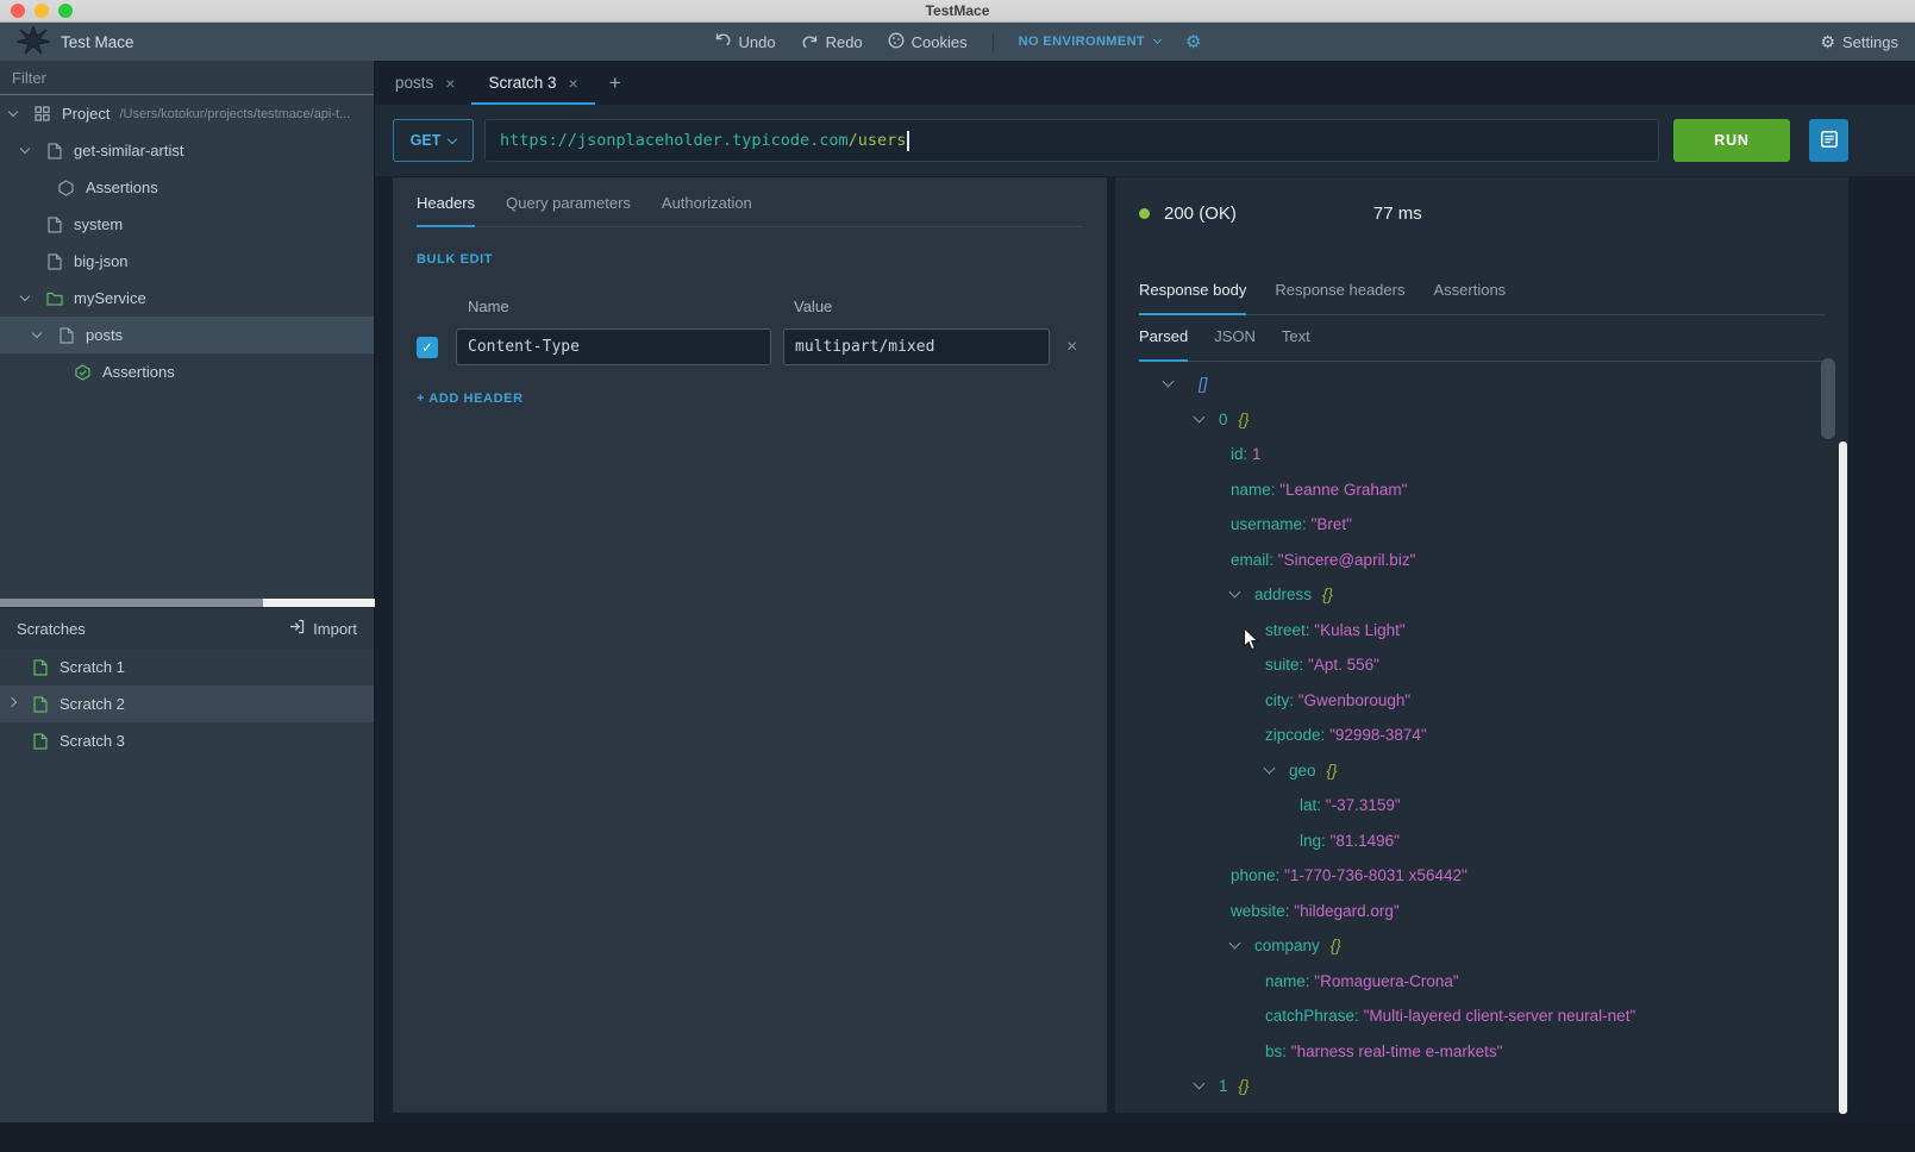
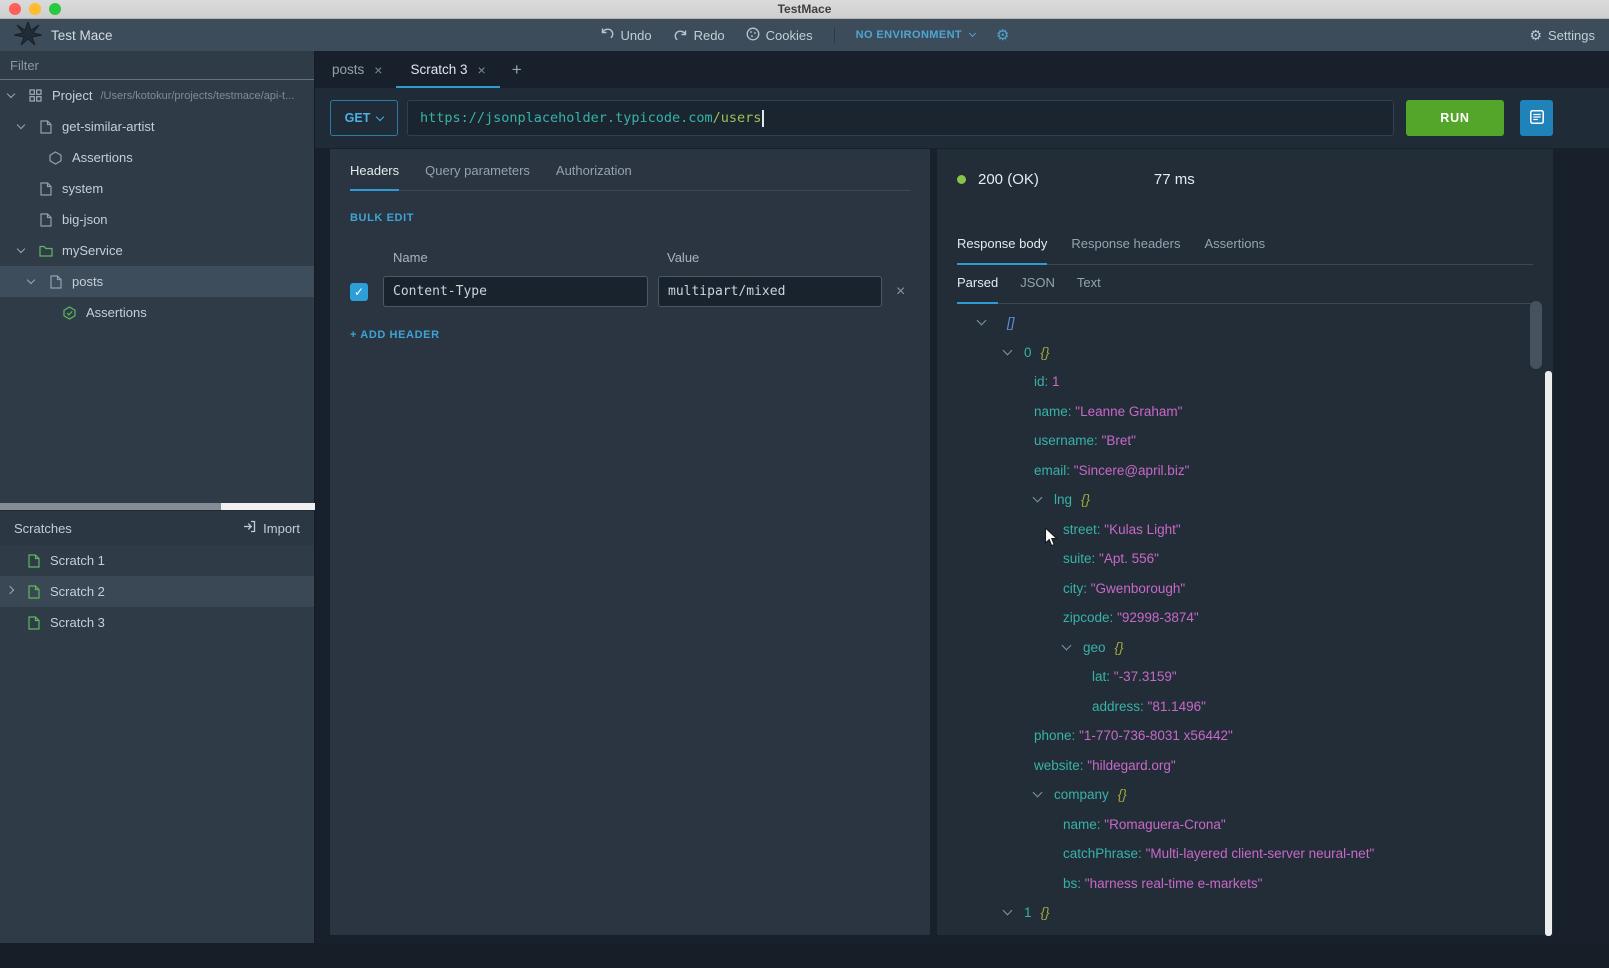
  TestMace
  Test Mace
  Undo
  Redo
  Cookies
  NO ENVIRONMENT
  ⚙
  ⚙
  Settings
  Filter
  Project
  /Users/kotokur/projects/testmace/api-t...
  get-similar-artist
  Assertions
  system
  big-json
  myService
  posts
  Assertions
  Scratches
  Import
  Scratch 1
  Scratch 2
  Scratch 3
  posts
  ×
  Scratch 3
  ×
  +
  GET
  https://jsonplaceholder.typicode.com
  /users
  RUN
  Headers
  Query parameters
  Authorization
  BULK EDIT
  Name
  Value
  ✓
  Content-Type
  multipart/mixed
  ×
  + ADD HEADER
  200 (OK)
  77 ms
  Response body
  Response headers
  Assertions
  Parsed
  JSON
  Text
  []
  0
  {}
  id
  1
  name
  "Leanne Graham"
  username
  "Bret"
  email
  "Sincere@april.biz"
- address
+ lng
  {}
  street
  "Kulas Light"
  suite
  "Apt. 556"
  city
  "Gwenborough"
  zipcode
  "92998-3874"
  geo
  {}
  lat
  "-37.3159"
- lng
+ address
  "81.1496"
  phone
  "1-770-736-8031 x56442"
  website
  "hildegard.org"
  company
  {}
  name
  "Romaguera-Crona"
  catchPhrase
  "Multi-layered client-server neural-net"
  bs
  "harness real-time e-markets"
  1
  {}
